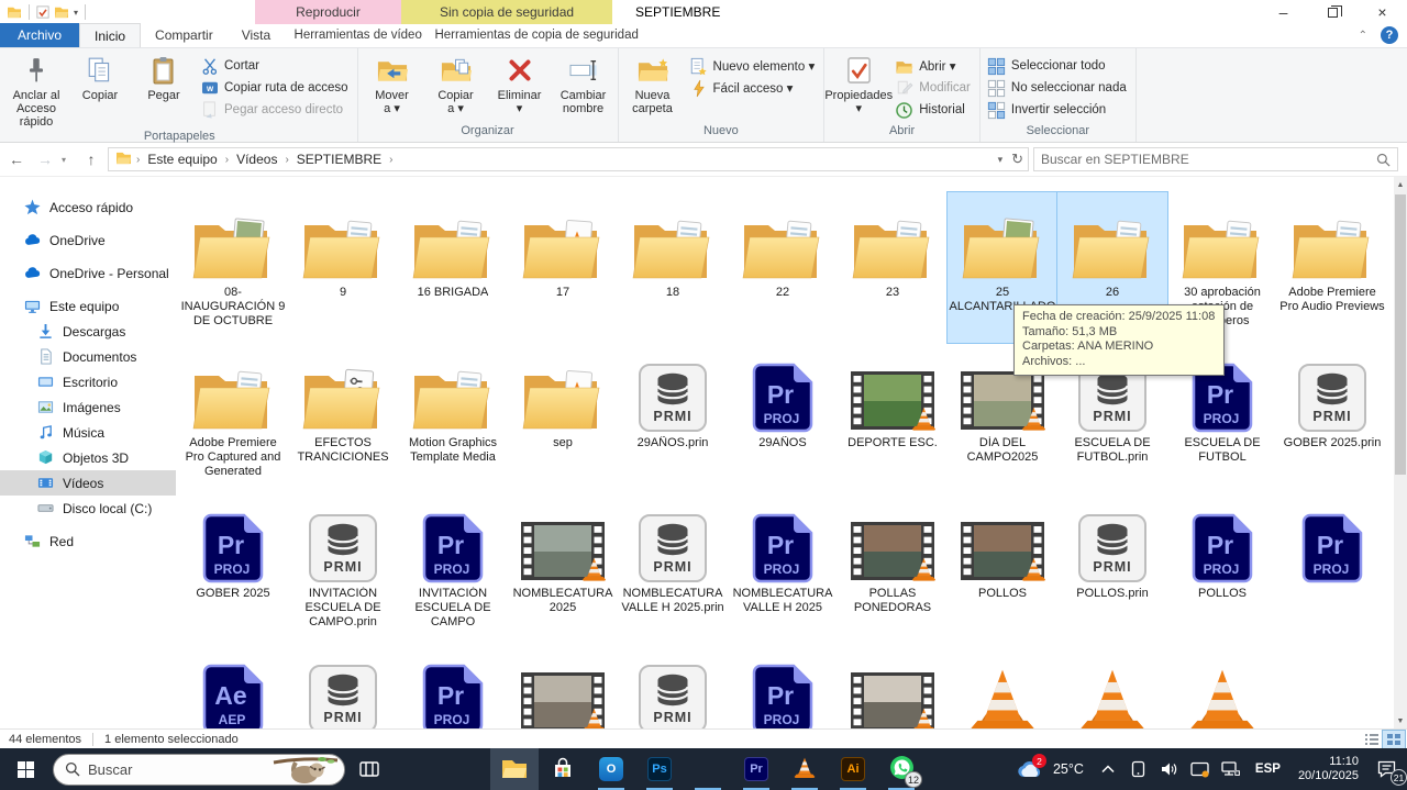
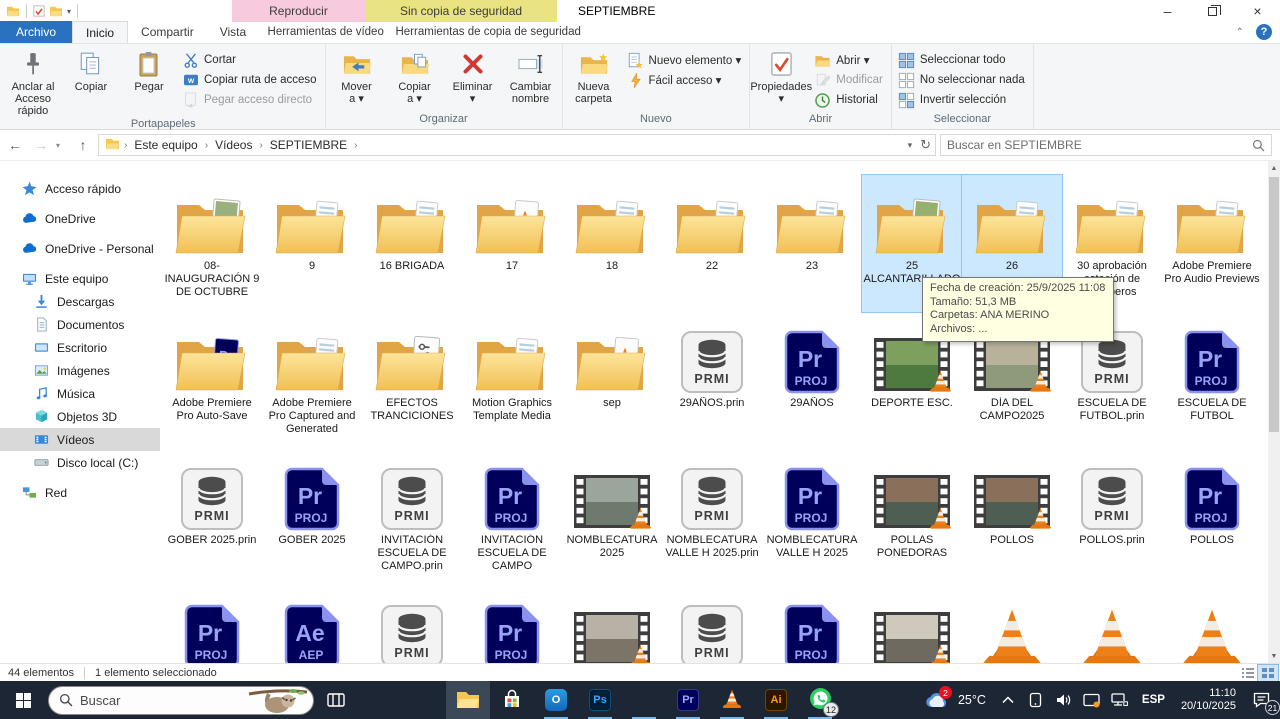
  ▾
  Reproducir
  Sin copia de seguridad
  SEPTIEMBRE
  –
  ×
  Archivo
  Inicio
  Compartir
  Vista
  Herramientas de vídeo
  Herramientas de copia de seguridad
  ⌃
  ?
  Anclar al
  Acceso rápido
  Copiar
  Pegar
  Cortar
  w
  Copiar ruta de acceso
  Pegar acceso directo
  Portapapeles
  Mover
  a ▾
  Copiar
  a ▾
  Eliminar
  ▾
  Cambiar
  nombre
  Organizar
  Nueva
  carpeta
  Nuevo elemento ▾
  Fácil acceso ▾
  Nuevo
  Propiedades
  ▾
  Abrir ▾
  Modificar
  Historial
  Abrir
  Seleccionar todo
  No seleccionar nada
  Invertir selección
  Seleccionar
  ←
  →
  ▾
  ↑
  ›
  Este equipo
  ›
  Vídeos
  ›
  SEPTIEMBRE
  ›
  ▾
  ↻
  Buscar en SEPTIEMBRE
  Acceso rápido
  OneDrive
  OneDrive - Personal
  Este equipo
  Descargas
  Documentos
  Escritorio
  Imágenes
  Música
  Objetos 3D
  Vídeos
  Disco local (C:)
  Red
  08-INAUGURACIÓN 9 DE OCTUBRE
  9
  16 BRIGADA
  17
  18
  22
  23
  26
  Adobe Premiere Pro Audio Previews
+ Adobe Premiere Pro Auto-Save
  Adobe Premiere Pro Captured and Generated
  EFECTOS TRANCICIONES
  Motion Graphics Template Media
  sep
  PRMI
  29AÑOS.prin
  Pr
  PROJ
  29AÑOS
  DEPORTE ESC.
  DÍA DEL CAMPO2025
  PRMI
  ESCUELA DE FUTBOL.prin
  Pr
  PROJ
  ESCUELA DE FUTBOL
  PRMI
  GOBER 2025.prin
  Pr
  PROJ
  GOBER 2025
  PRMI
  INVITACIÓN ESCUELA DE CAMPO.prin
  Pr
  PROJ
  INVITACIÓN ESCUELA DE CAMPO
  NOMBLECATURA 2025
  PRMI
  NOMBLECATURA VALLE H 2025.prin
  Pr
  PROJ
  NOMBLECATURA VALLE H 2025
  POLLAS PONEDORAS
  POLLOS
  PRMI
  POLLOS.prin
  Pr
  PROJ
  POLLOS
  Pr
  PROJ
  Ae
  AEP
  PRMI
  Pr
  PROJ
  PRMI
  Pr
  PROJ
  Fecha de creación: 25/9/2025 11:08
  Tamaño: 51,3 MB
  Carpetas: ANA MERINO
  Archivos: ...
  44 elementos
  1 elemento seleccionado
  Buscar
  O
  Ps
  Pr
  Ai
  12
  2
  25°C
  ESP
  11:10
  20/10/2025
  21
